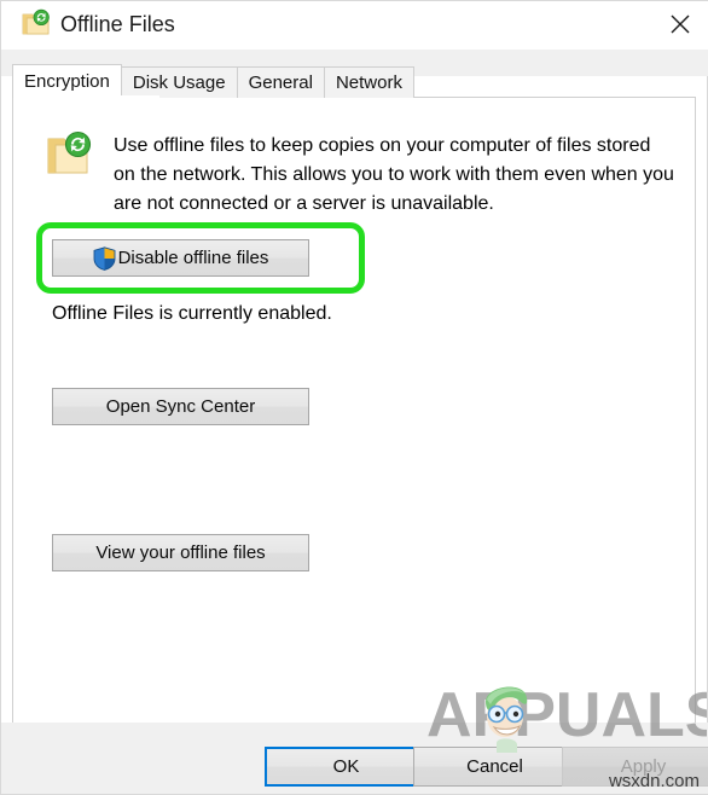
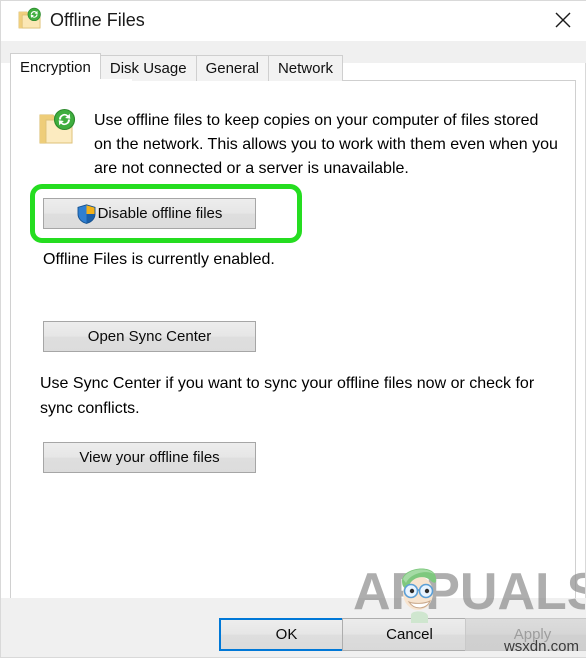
  Offline Files
  Encryption
  Disk Usage
  General
  Network
  Use offline files to keep copies on your computer of files stored on the network. This allows you to work with them even when you are not connected or a server is unavailable.
  Disable offline files
  Offline Files is currently enabled.
  Open Sync Center
+ Use Sync Center if you want to sync your offline files now or check for sync conflicts.
  View your offline files
  APUALS
  wsxdn.com
  OK
  Cancel
  Apply
